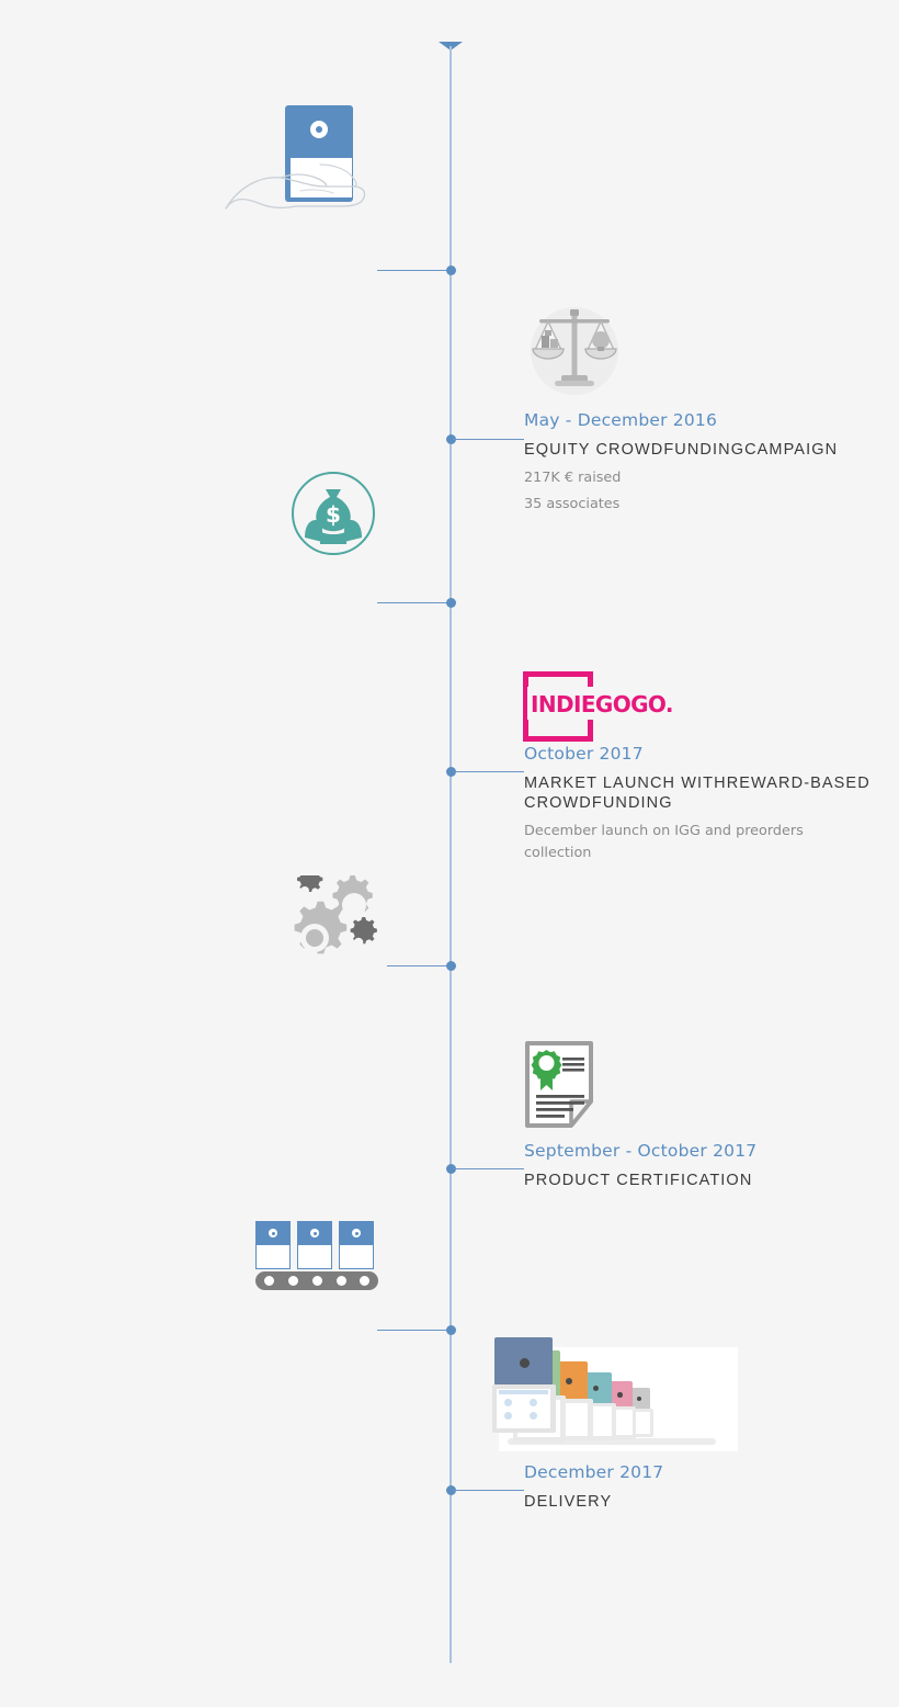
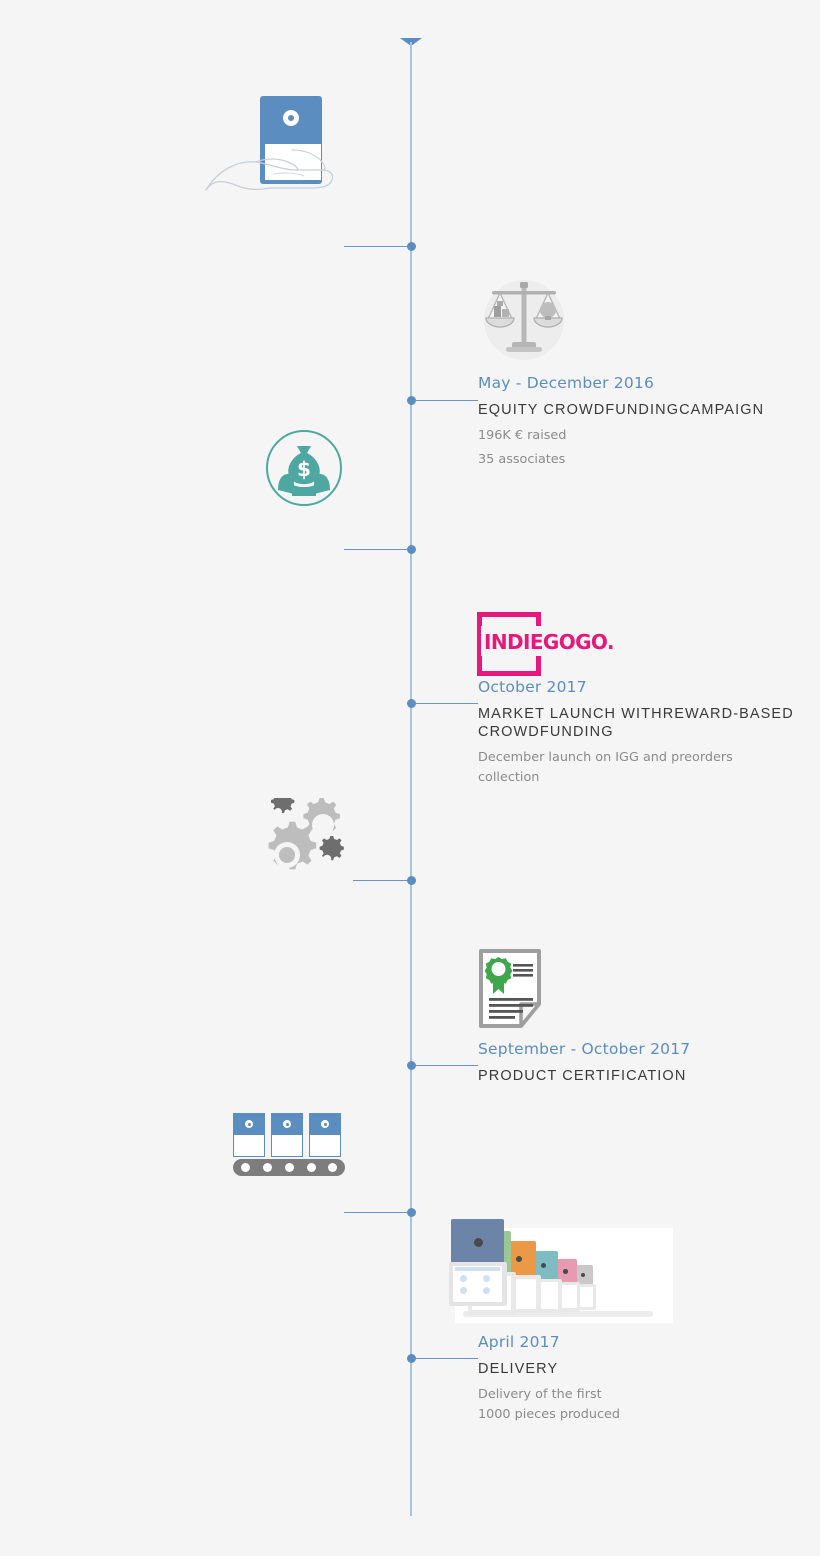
  May - December 2016
  EQUITY CROWDFUNDINGCAMPAIGN
- 217K € raised
+ 196K € raised
  35 associates
  $
  INDIEGOGO.
  October 2017
  MARKET LAUNCH WITHREWARD-BASED CROWDFUNDING
  December launch on IGG and preorders
  collection
  September - October 2017
  PRODUCT CERTIFICATION
- December 2017
+ April 2017
  DELIVERY
+ Delivery of the first
+ 1000 pieces produced
